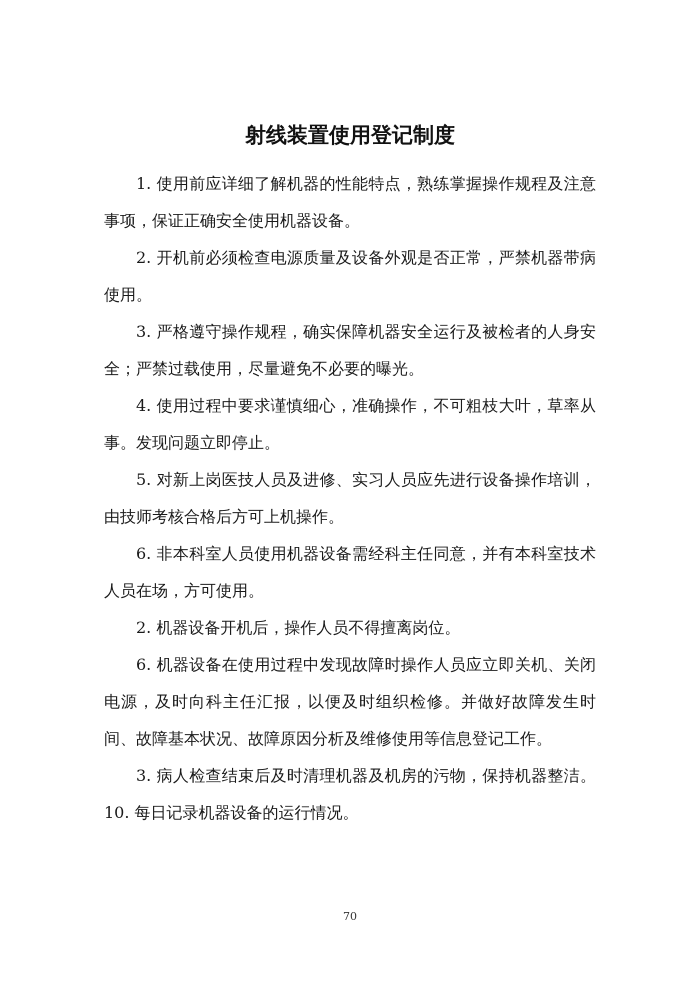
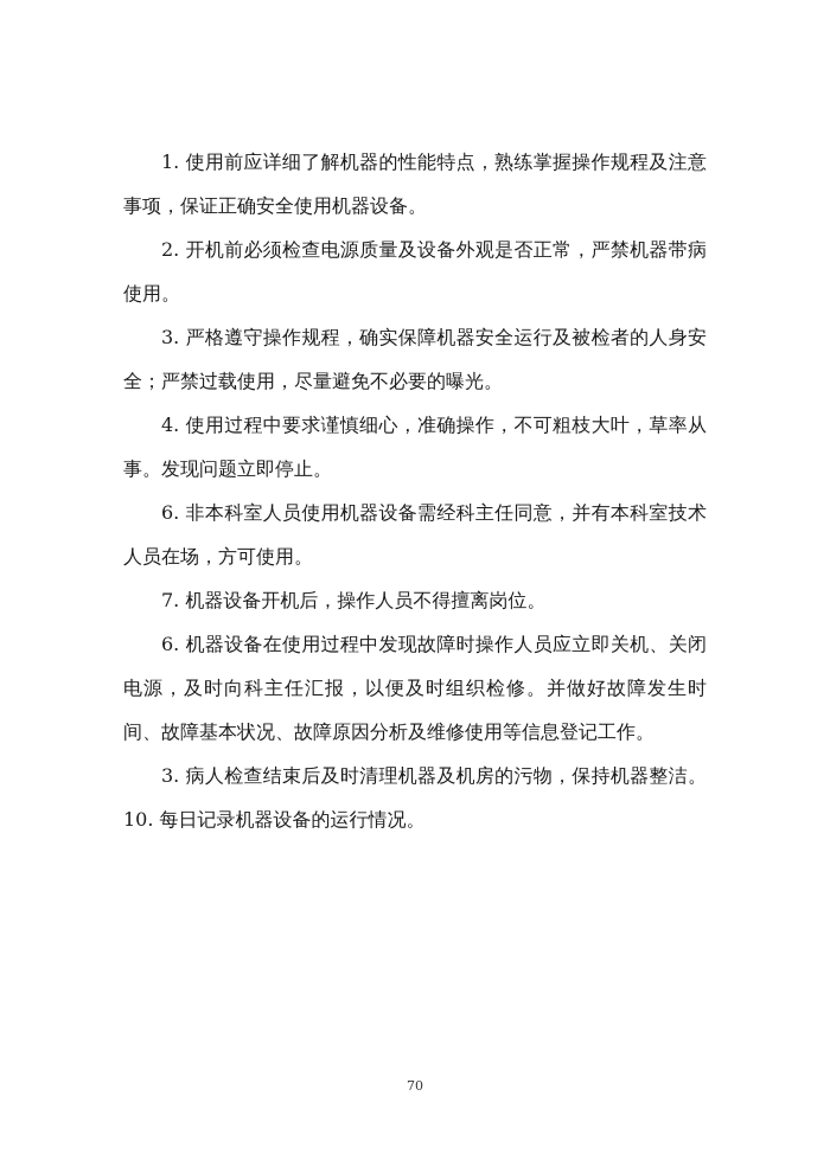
- 射线装置使用登记制度
  1. 使用前应详细了解机器的性能特点，熟练掌握操作规程及注意事项，保证正确安全使用机器设备。
  2. 开机前必须检查电源质量及设备外观是否正常，严禁机器带病使用。
  3. 严格遵守操作规程，确实保障机器安全运行及被检者的人身安全；严禁过载使用，尽量避免不必要的曝光。
  4. 使用过程中要求谨慎细心，准确操作，不可粗枝大叶，草率从事。发现问题立即停止。
- 5. 对新上岗医技人员及进修、实习人员应先进行设备操作培训，由技师考核合格后方可上机操作。
  6. 非本科室人员使用机器设备需经科主任同意，并有本科室技术人员在场，方可使用。
- 2. 机器设备开机后，操作人员不得擅离岗位。
+ 7. 机器设备开机后，操作人员不得擅离岗位。
  6. 机器设备在使用过程中发现故障时操作人员应立即关机、关闭电源，及时向科主任汇报，以便及时组织检修。并做好故障发生时间、故障基本状况、故障原因分析及维修使用等信息登记工作。
  3. 病人检查结束后及时清理机器及机房的污物，保持机器整洁。10. 每日记录机器设备的运行情况。
  70
